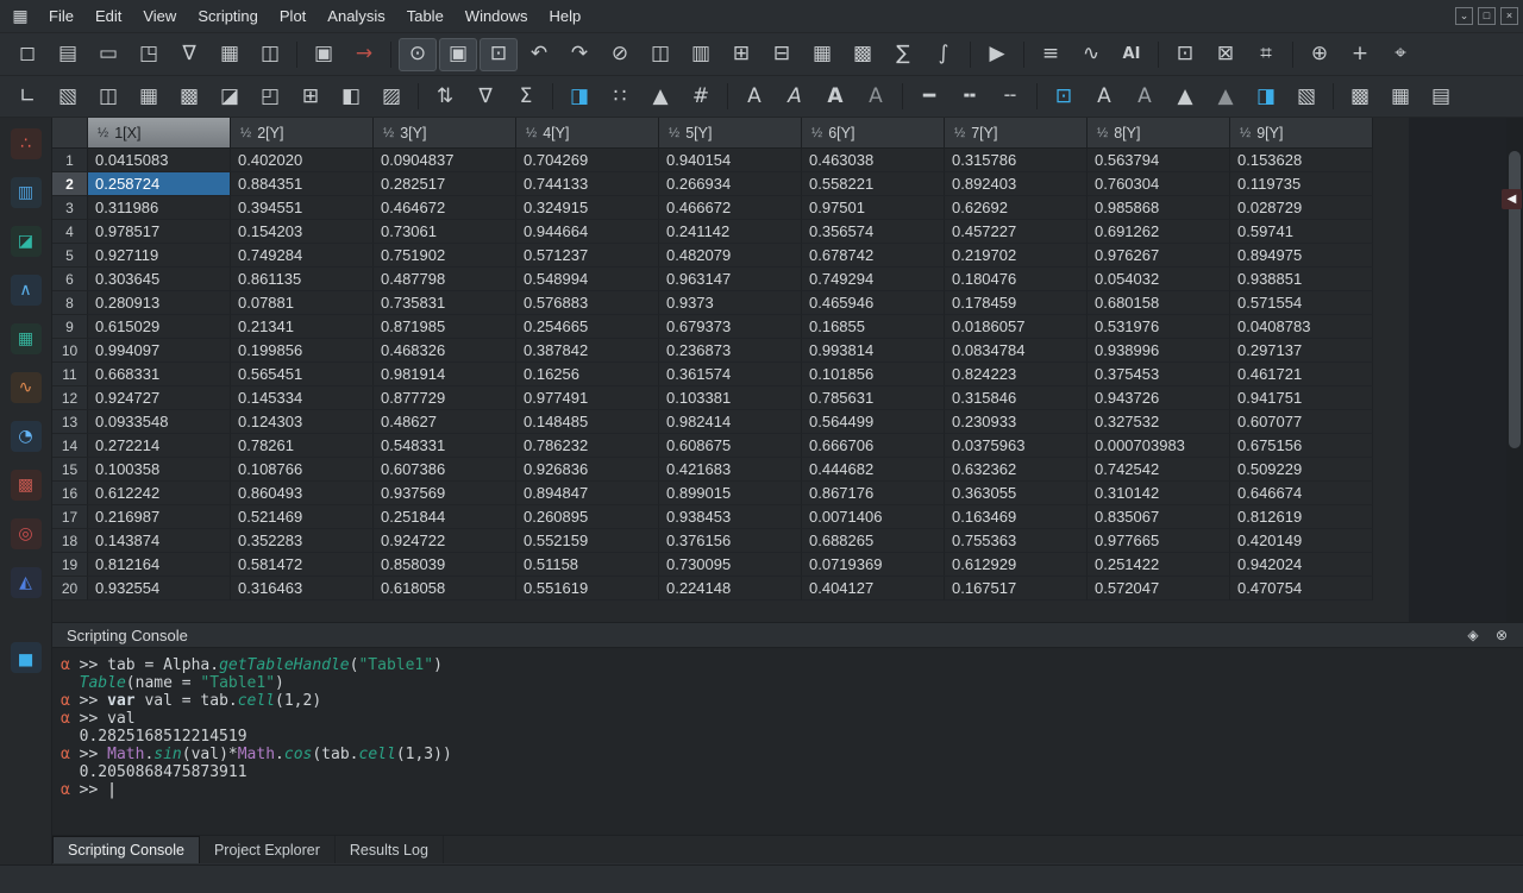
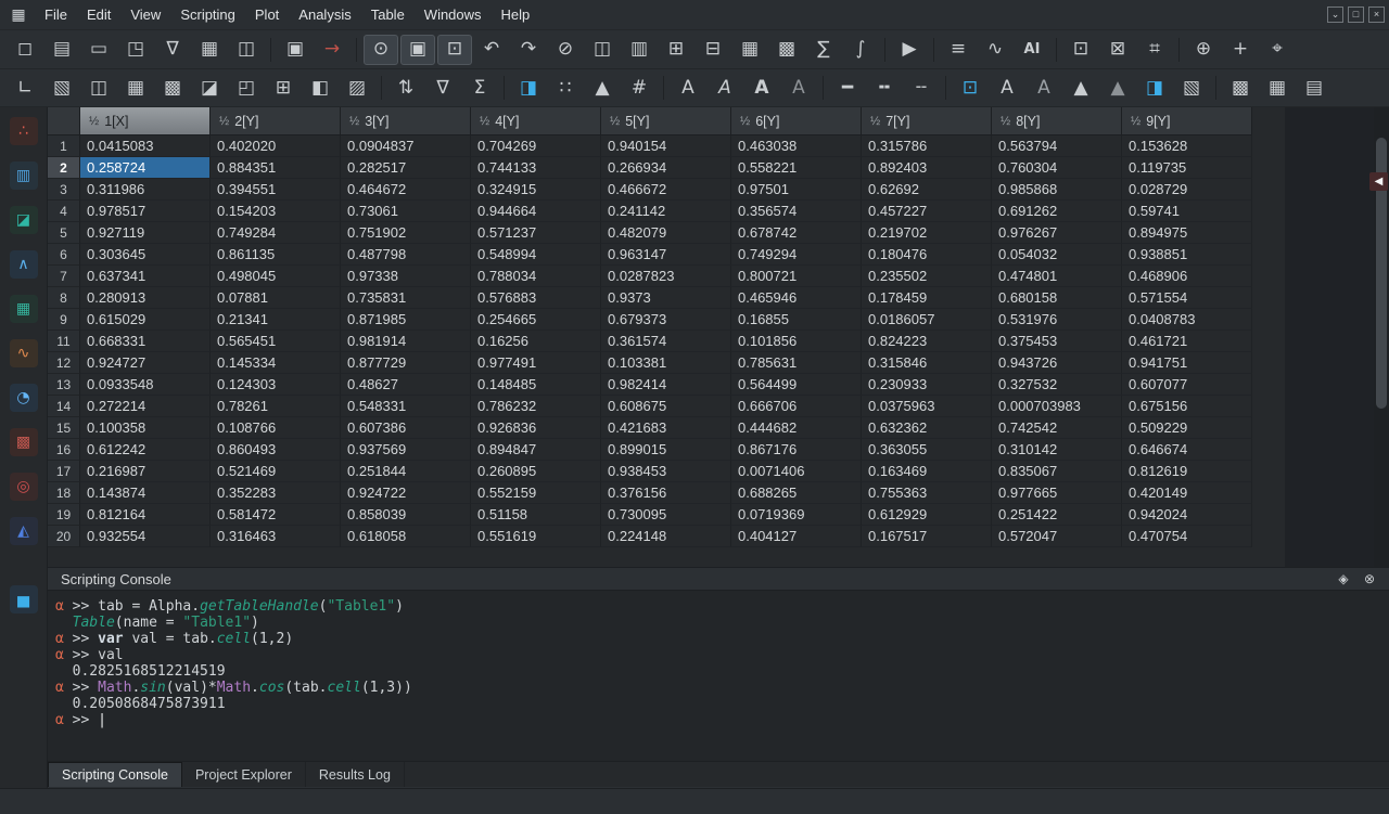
  ▦
  File
  Edit
  View
  Scripting
  Plot
  Analysis
  Table
  Windows
  Help
  ⌄
  □
  ×
  ◻
  ▤
  ▭
  ◳
  ∇
  ▦
  ◫
  ▣
  →
  ⊙
  ▣
  ⊡
  ↶
  ↷
  ⊘
  ◫
  ▥
  ⊞
  ⊟
  ▦
  ▩
  ∑
  ∫
  ▶
  ≡
  ∿
  AI
  ⊡
  ⊠
  ⌗
  ⊕
  +
  ⌖
  ∟
  ▧
  ◫
  ▦
  ▩
  ◪
  ◰
  ⊞
  ◧
  ▨
  ⇅
  ∇
  Σ
  ◨
  ∷
  ▲
  #
  A
  A
  A
  A
  ━
  ╍
  ╌
  ⊡
  A
  A
  ▲
  ▲
  ◨
  ▧
  ▩
  ▦
  ▤
  ∴
  ▥
  ◪
  ∧
  ▦
  ∿
  ◔
  ▩
  ◎
  ◭
  ▅
  ½
  1[X]
  ½
  2[Y]
  ½
  3[Y]
  ½
  4[Y]
  ½
  5[Y]
  ½
  6[Y]
  ½
  7[Y]
  ½
  8[Y]
  ½
  9[Y]
  1
  0.0415083
  0.402020
  0.0904837
  0.704269
  0.940154
  0.463038
  0.315786
  0.563794
  0.153628
  2
  0.258724
  0.884351
  0.282517
  0.744133
  0.266934
  0.558221
  0.892403
  0.760304
  0.119735
  3
  0.311986
  0.394551
  0.464672
  0.324915
  0.466672
  0.97501
  0.62692
  0.985868
  0.028729
  4
  0.978517
  0.154203
  0.73061
  0.944664
  0.241142
  0.356574
  0.457227
  0.691262
  0.59741
  5
  0.927119
  0.749284
  0.751902
  0.571237
  0.482079
  0.678742
  0.219702
  0.976267
  0.894975
  6
  0.303645
  0.861135
  0.487798
  0.548994
  0.963147
  0.749294
  0.180476
  0.054032
  0.938851
+ 7
+ 0.637341
+ 0.498045
+ 0.97338
+ 0.788034
+ 0.0287823
+ 0.800721
+ 0.235502
+ 0.474801
+ 0.468906
  8
  0.280913
  0.07881
  0.735831
  0.576883
  0.9373
  0.465946
  0.178459
  0.680158
  0.571554
  9
  0.615029
  0.21341
  0.871985
  0.254665
  0.679373
  0.16855
  0.0186057
  0.531976
  0.0408783
- 10
- 0.994097
- 0.199856
- 0.468326
- 0.387842
- 0.236873
- 0.993814
- 0.0834784
- 0.938996
- 0.297137
  11
  0.668331
  0.565451
  0.981914
  0.16256
  0.361574
  0.101856
  0.824223
  0.375453
  0.461721
  12
  0.924727
  0.145334
  0.877729
  0.977491
  0.103381
  0.785631
  0.315846
  0.943726
  0.941751
  13
  0.0933548
  0.124303
  0.48627
  0.148485
  0.982414
  0.564499
  0.230933
  0.327532
  0.607077
  14
  0.272214
  0.78261
  0.548331
  0.786232
  0.608675
  0.666706
  0.0375963
  0.000703983
  0.675156
  15
  0.100358
  0.108766
  0.607386
  0.926836
  0.421683
  0.444682
  0.632362
  0.742542
  0.509229
  16
  0.612242
  0.860493
  0.937569
  0.894847
  0.899015
  0.867176
  0.363055
  0.310142
  0.646674
  17
  0.216987
  0.521469
  0.251844
  0.260895
  0.938453
  0.0071406
  0.163469
  0.835067
  0.812619
  18
  0.143874
  0.352283
  0.924722
  0.552159
  0.376156
  0.688265
  0.755363
  0.977665
  0.420149
  19
  0.812164
  0.581472
  0.858039
  0.51158
  0.730095
  0.0719369
  0.612929
  0.251422
  0.942024
  20
  0.932554
  0.316463
  0.618058
  0.551619
  0.224148
  0.404127
  0.167517
  0.572047
  0.470754
  ◀
  Scripting Console
  ◈
  ⊗
  α >> tab = Alpha.getTableHandle("Table1")
  Table(name = "Table1")
  α >> var val = tab.cell(1,2)
  α >> val
  0.2825168512214519
  α >> Math.sin(val)*Math.cos(tab.cell(1,3))
  0.2050868475873911
  α >> |
  Scripting Console
  Project Explorer
  Results Log
